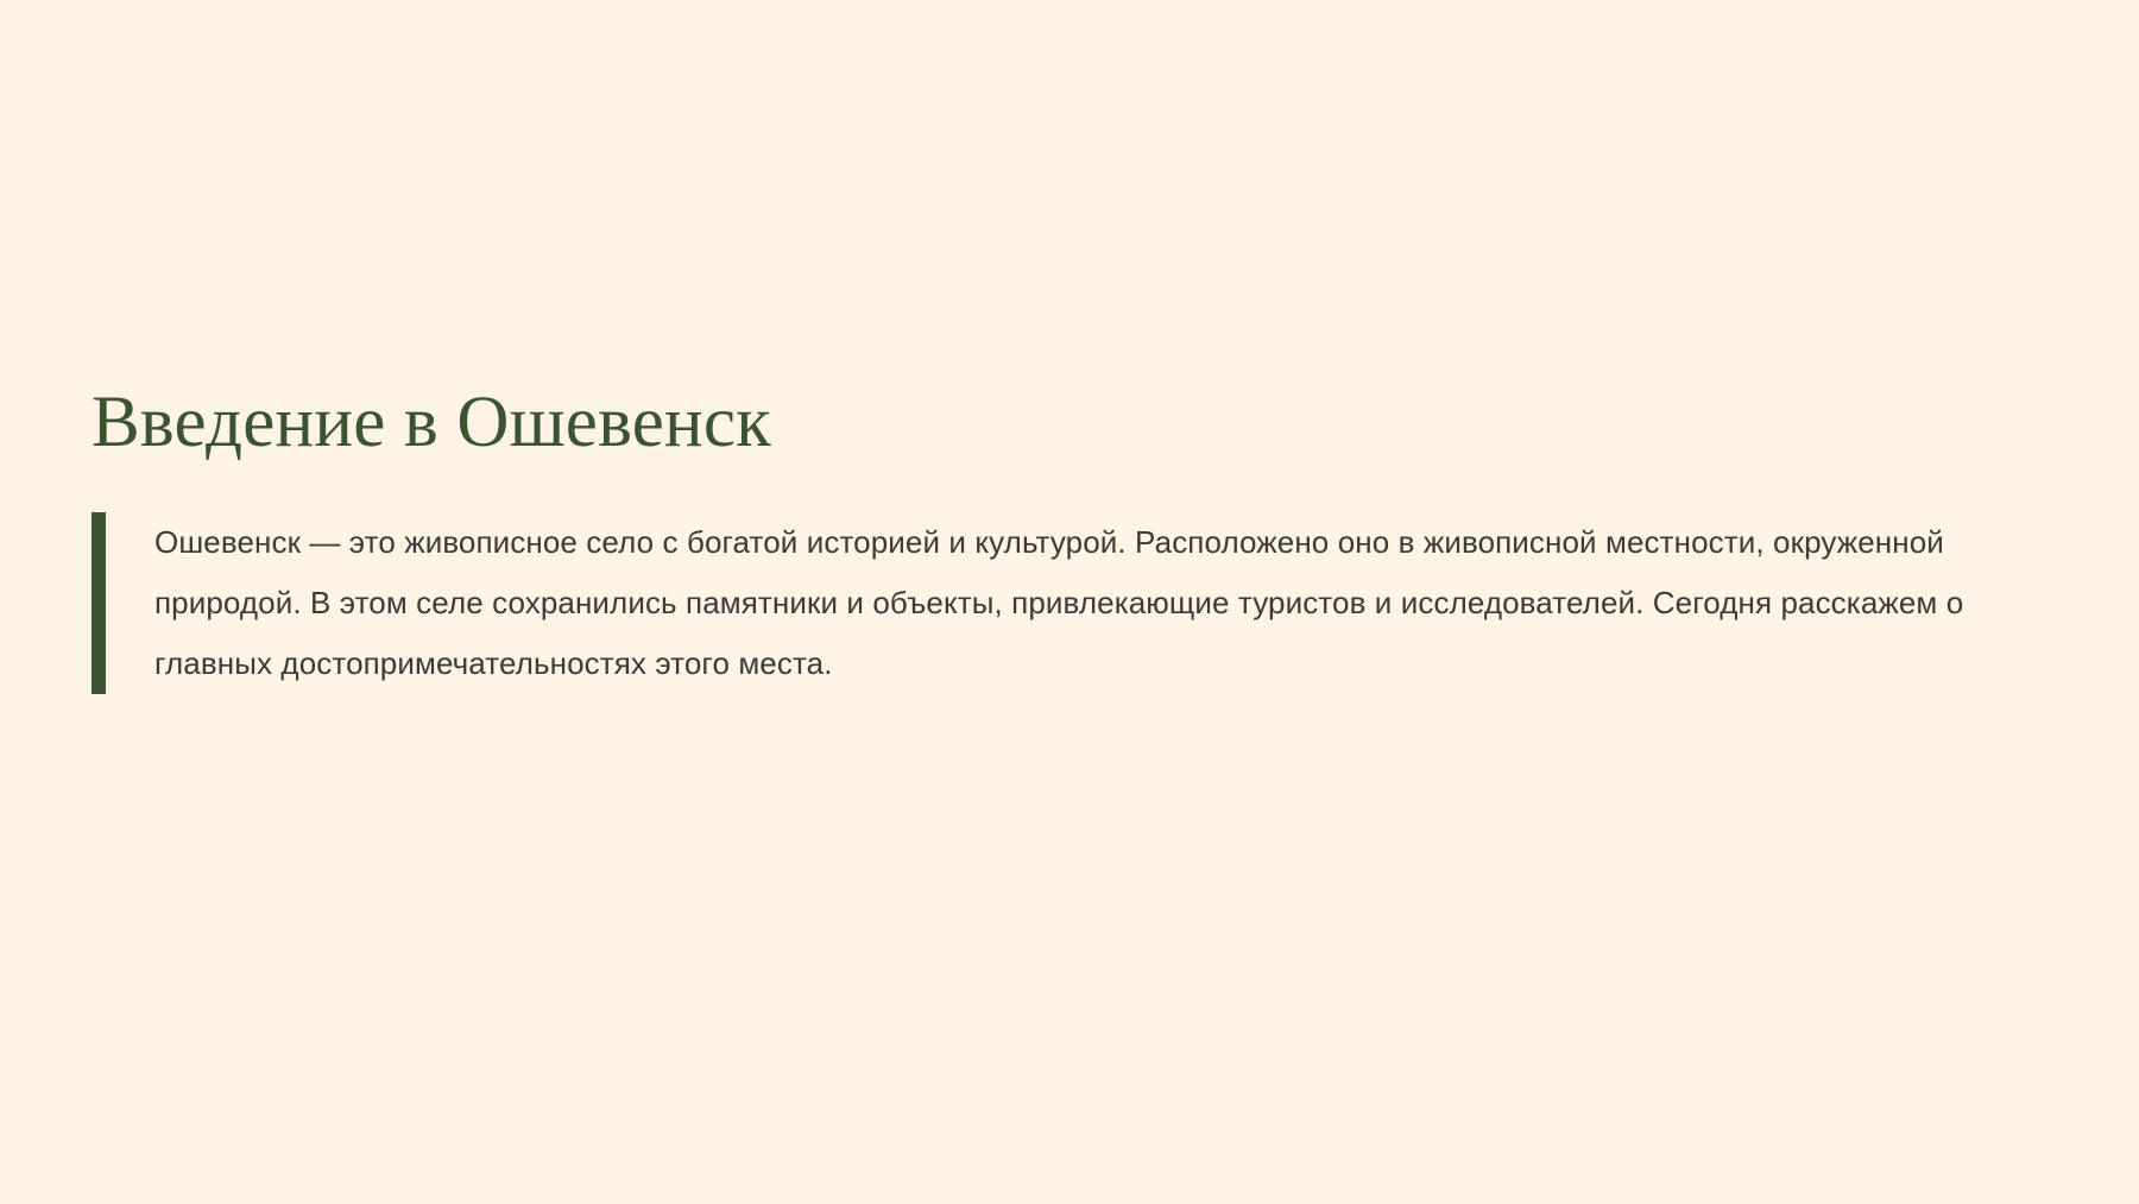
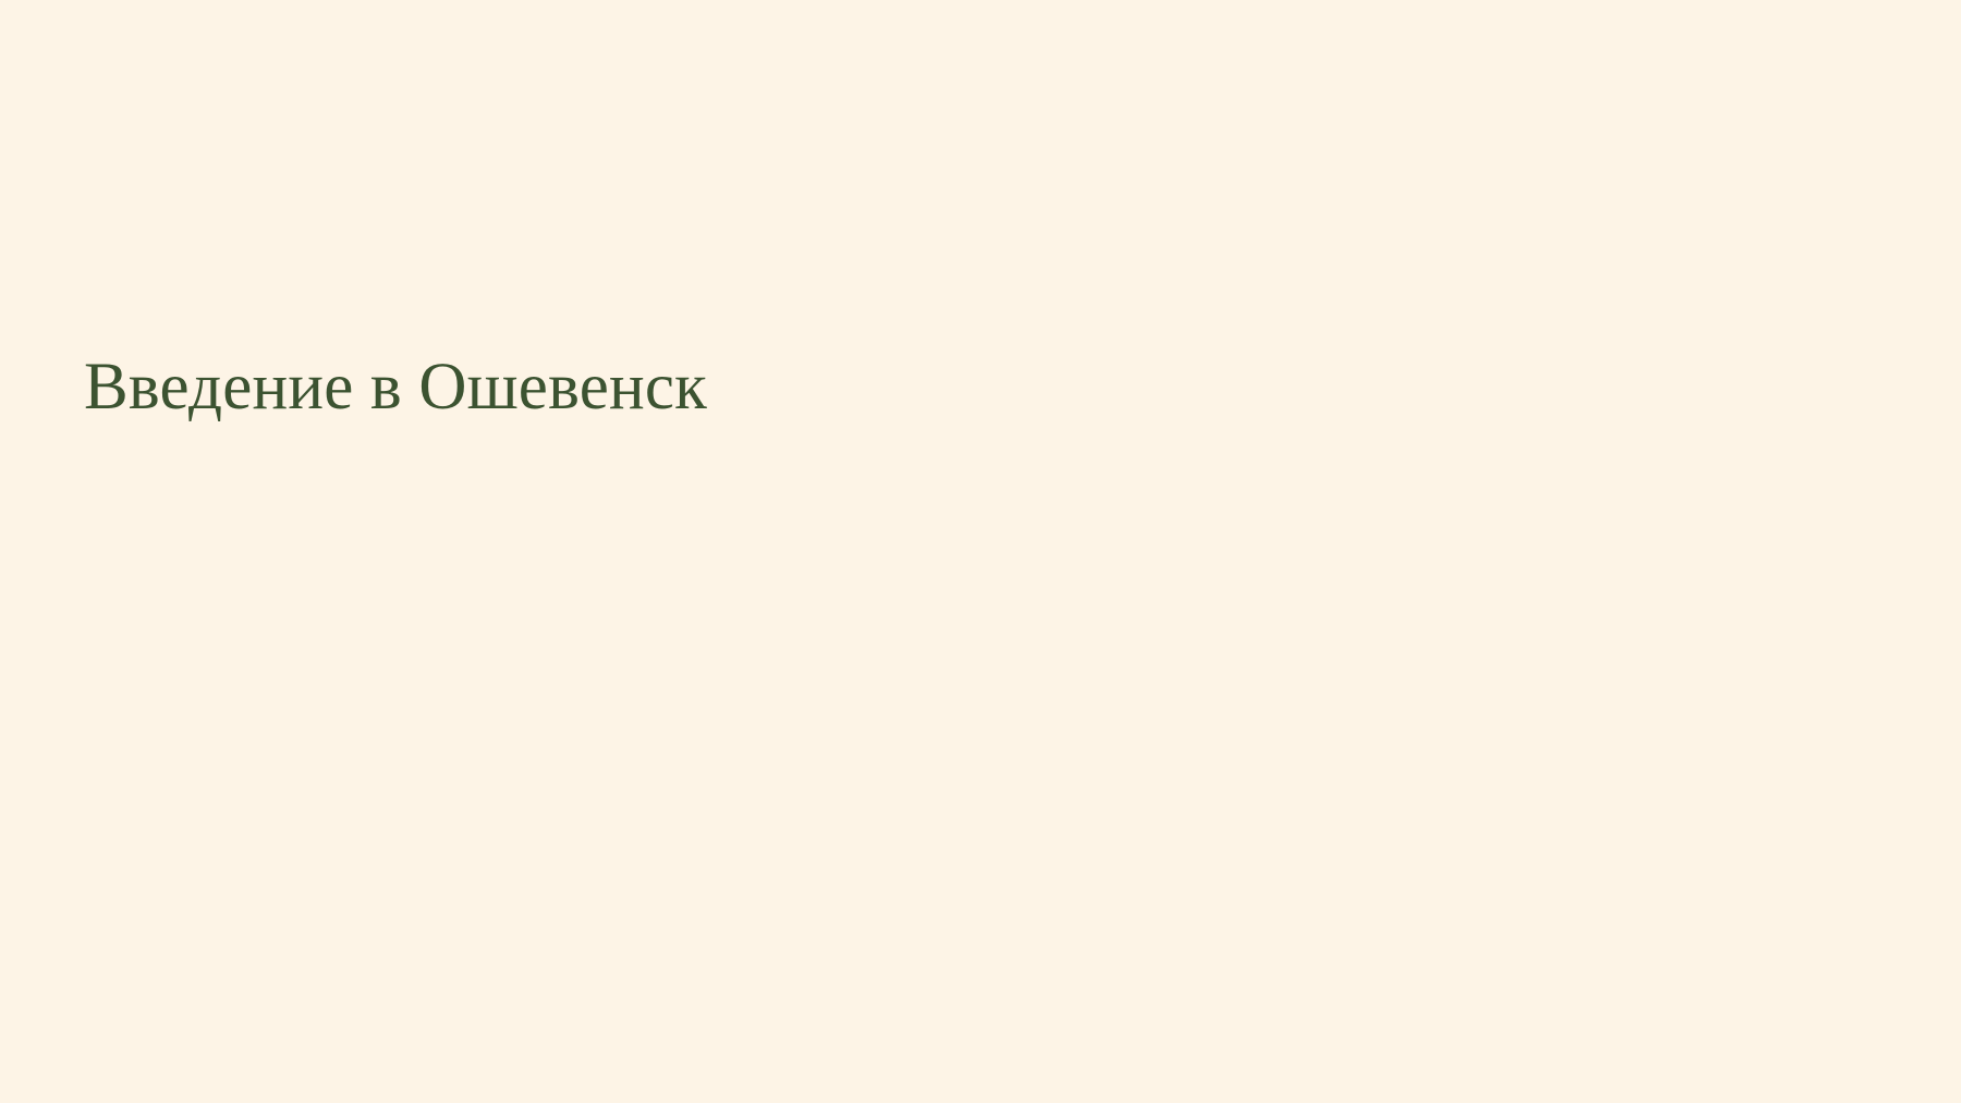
  Введение в Ошевенск
- Ошевенск — это живописное село с богатой историей и культурой. Расположено оно в живописной местности, окруженной природой. В этом селе сохранились памятники и объекты, привлекающие туристов и исследователей. Сегодня расскажем о главных достопримечательностях этого места.
